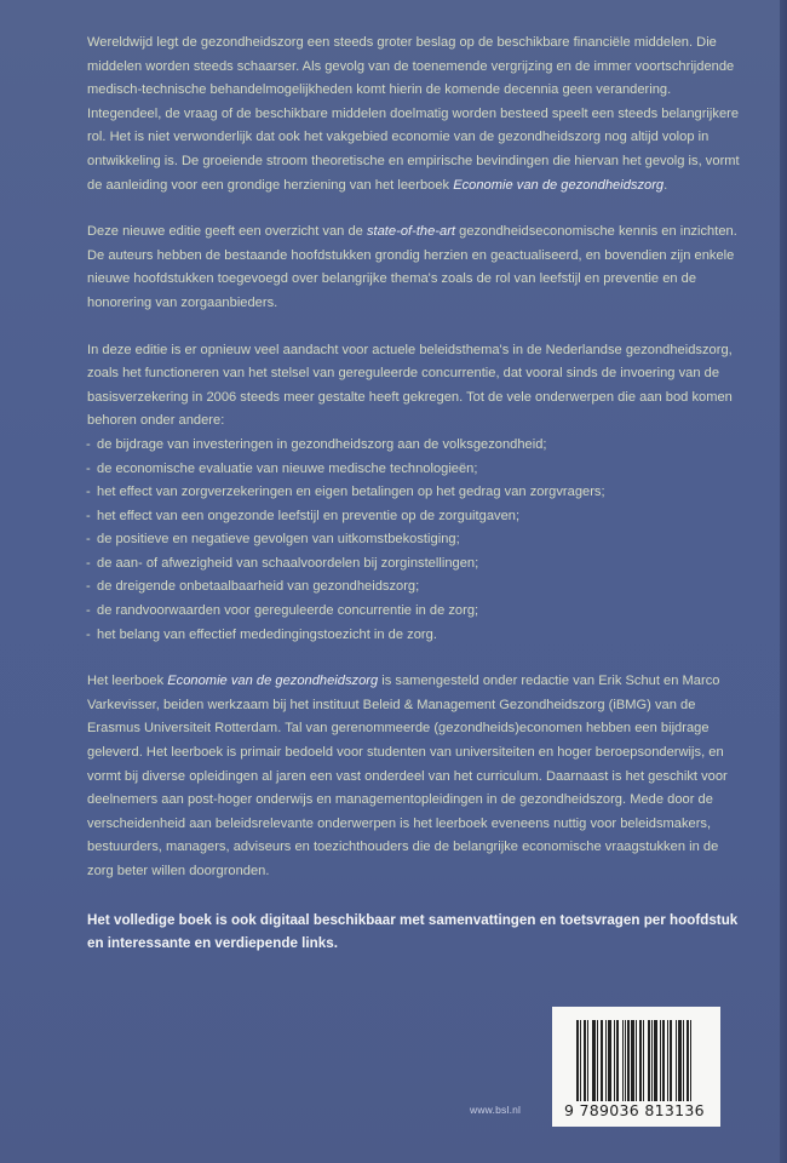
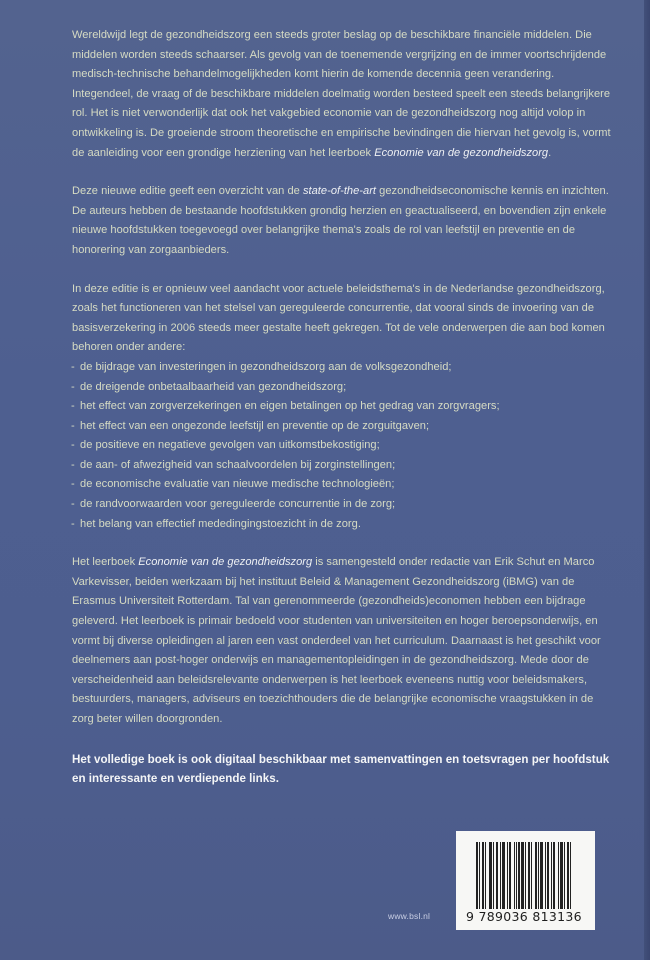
  Wereldwijd legt de gezondheidszorg een steeds groter beslag op de beschikbare financiële middelen. Die middelen worden steeds schaarser. Als gevolg van de toenemende vergrijzing en de immer voortschrijdende medisch-technische behandelmogelijkheden komt hierin de komende decennia geen verandering. Integendeel, de vraag of de beschikbare middelen doelmatig worden besteed speelt een steeds belangrijkere rol. Het is niet verwonderlijk dat ook het vakgebied economie van de gezondheidszorg nog altijd volop in ontwikkeling is. De groeiende stroom theoretische en empirische bevindingen die hiervan het gevolg is, vormt de aanleiding voor een grondige herziening van het leerboek Economie van de gezondheidszorg.
  Deze nieuwe editie geeft een overzicht van de state-of-the-art gezondheidseconomische kennis en inzichten. De auteurs hebben de bestaande hoofdstukken grondig herzien en geactualiseerd, en bovendien zijn enkele nieuwe hoofdstukken toegevoegd over belangrijke thema's zoals de rol van leefstijl en preventie en de honorering van zorgaanbieders.
  In deze editie is er opnieuw veel aandacht voor actuele beleidsthema's in de Nederlandse gezondheidszorg, zoals het functioneren van het stelsel van gereguleerde concurrentie, dat vooral sinds de invoering van de basisverzekering in 2006 steeds meer gestalte heeft gekregen. Tot de vele onderwerpen die aan bod komen behoren onder andere:
  de bijdrage van investeringen in gezondheidszorg aan de volksgezondheid;
- de economische evaluatie van nieuwe medische technologieën;
+ de dreigende onbetaalbaarheid van gezondheidszorg;
  het effect van zorgverzekeringen en eigen betalingen op het gedrag van zorgvragers;
  het effect van een ongezonde leefstijl en preventie op de zorguitgaven;
  de positieve en negatieve gevolgen van uitkomstbekostiging;
  de aan- of afwezigheid van schaalvoordelen bij zorginstellingen;
- de dreigende onbetaalbaarheid van gezondheidszorg;
+ de economische evaluatie van nieuwe medische technologieën;
  de randvoorwaarden voor gereguleerde concurrentie in de zorg;
  het belang van effectief mededingingstoezicht in de zorg.
  Het leerboek Economie van de gezondheidszorg is samengesteld onder redactie van Erik Schut en Marco Varkevisser, beiden werkzaam bij het instituut Beleid & Management Gezondheidszorg (iBMG) van de Erasmus Universiteit Rotterdam. Tal van gerenommeerde (gezondheids)economen hebben een bijdrage geleverd. Het leerboek is primair bedoeld voor studenten van universiteiten en hoger beroepsonderwijs, en vormt bij diverse opleidingen al jaren een vast onderdeel van het curriculum. Daarnaast is het geschikt voor deelnemers aan post-hoger onderwijs en managementopleidingen in de gezondheidszorg. Mede door de verscheidenheid aan beleidsrelevante onderwerpen is het leerboek eveneens nuttig voor beleidsmakers, bestuurders, managers, adviseurs en toezichthouders die de belangrijke economische vraagstukken in de zorg beter willen doorgronden.
  Het volledige boek is ook digitaal beschikbaar met samenvattingen en toetsvragen per hoofdstuk en interessante en verdiepende links.
  www.bsl.nl
  9 789036 813136
